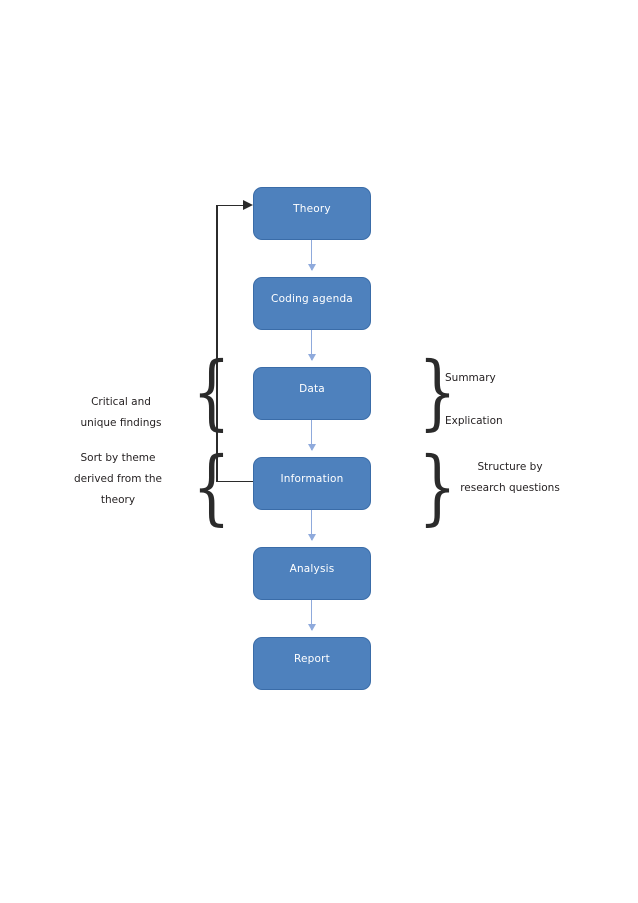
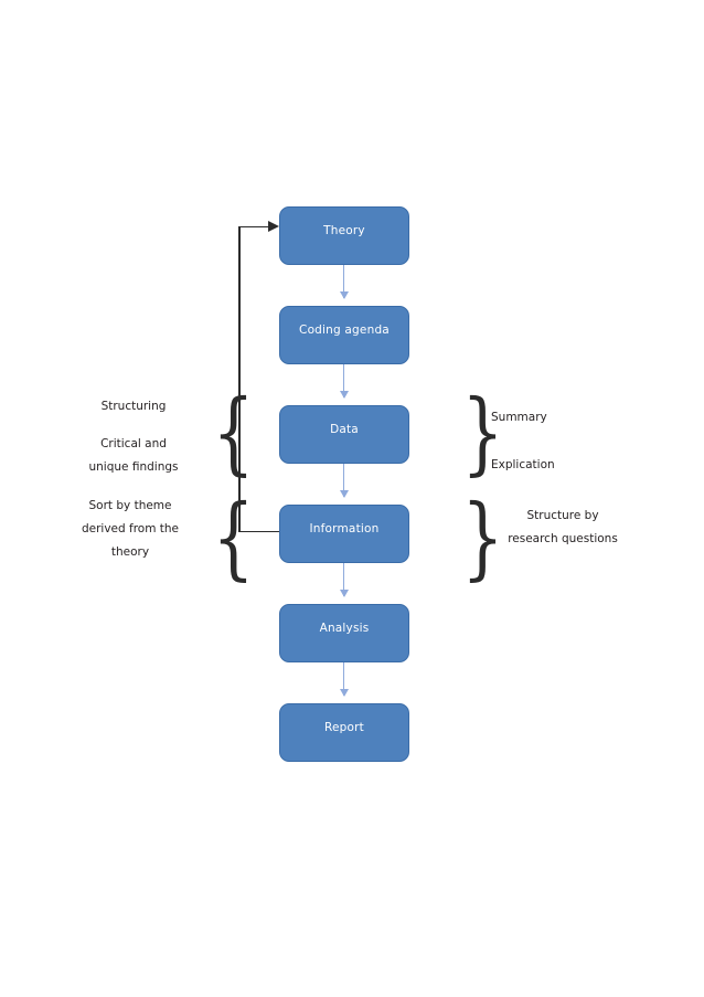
  Theory
  Coding agenda
  Data
  Information
  Analysis
  Report
  {
+ Structuring
  Critical and
  unique findings
  {
  Sort by theme
  derived from the
  theory
  }
  Summary
  Explication
  }
  Structure by
  research questions
